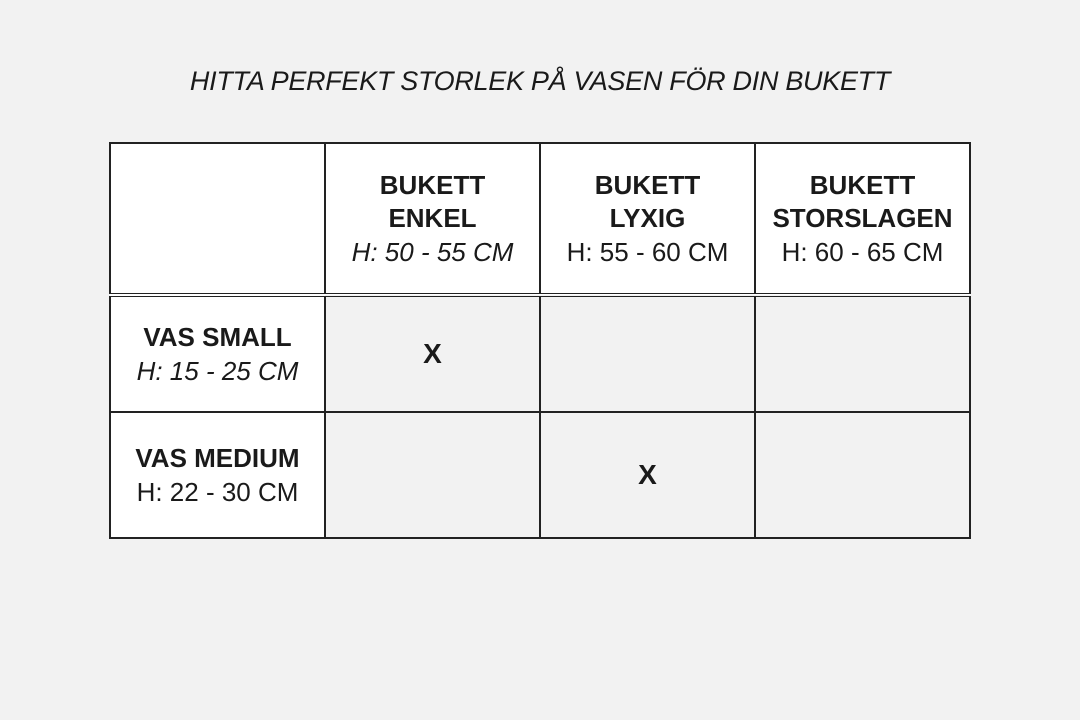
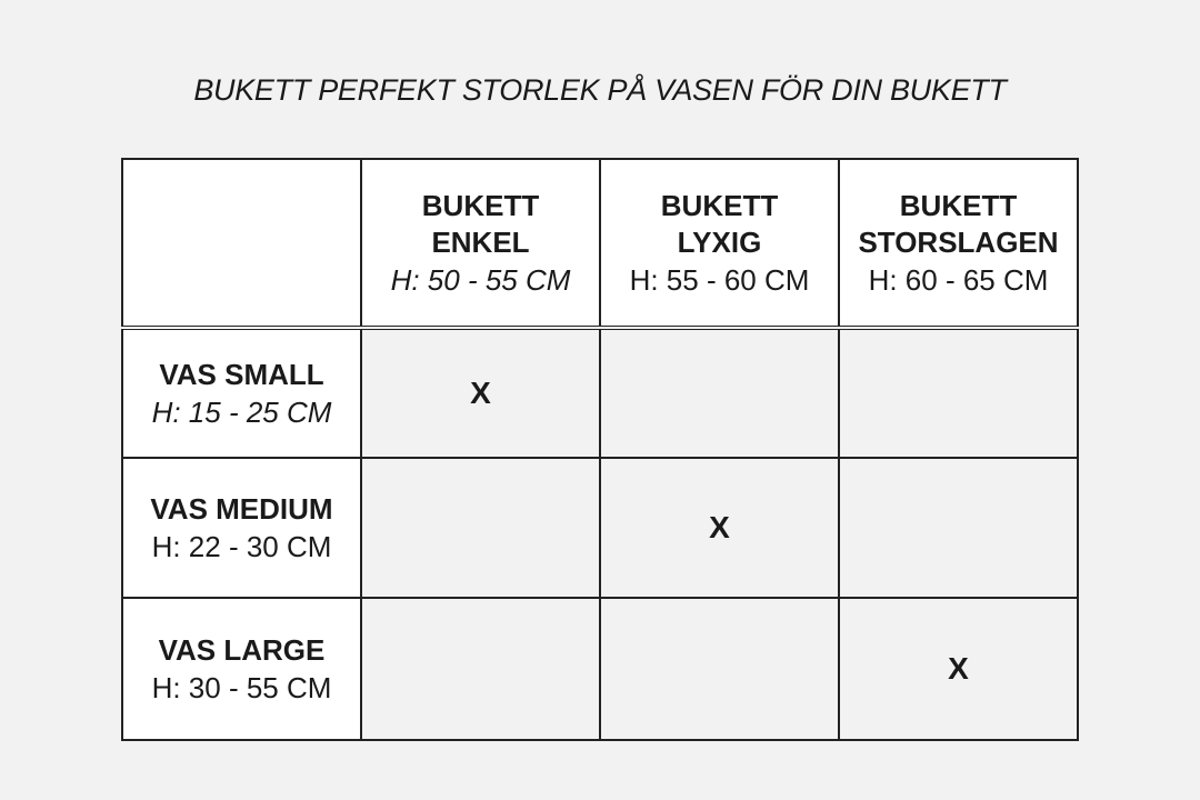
- HITTA PERFEKT STORLEK PÅ VASEN FÖR DIN BUKETT
+ BUKETT PERFEKT STORLEK PÅ VASEN FÖR DIN BUKETT
  	BUKETT ENKEL H: 50 - 55 CM	BUKETT LYXIG H: 55 - 60 CM	BUKETT STORSLAGEN H: 60 - 65 CM
  VAS SMALL H: 15 - 25 CM	X
  VAS MEDIUM H: 22 - 30 CM		X
+ VAS LARGE H: 30 - 55 CM			X
